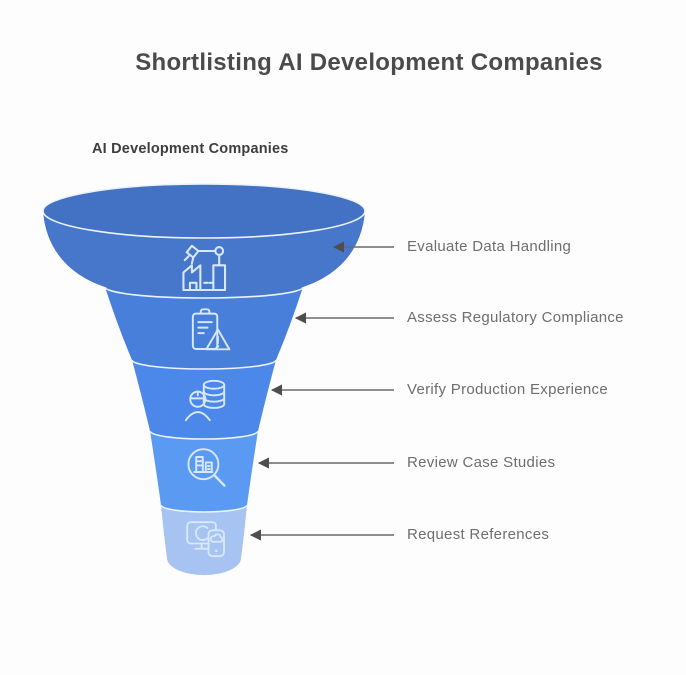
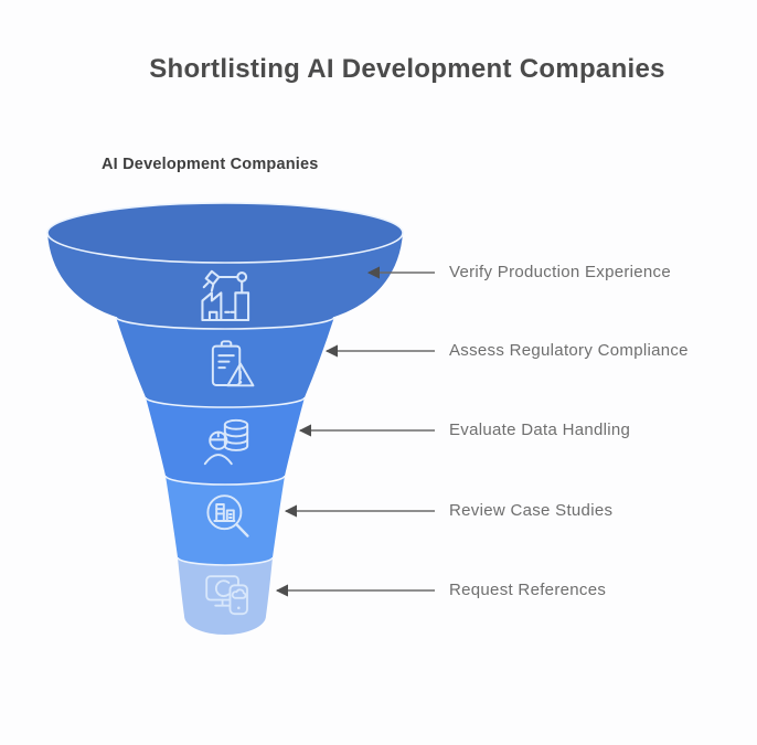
  Shortlisting AI Development Companies
  AI Development Companies
- Evaluate Data Handling
+ Verify Production Experience
  Assess Regulatory Compliance
- Verify Production Experience
+ Evaluate Data Handling
  Review Case Studies
  Request References
